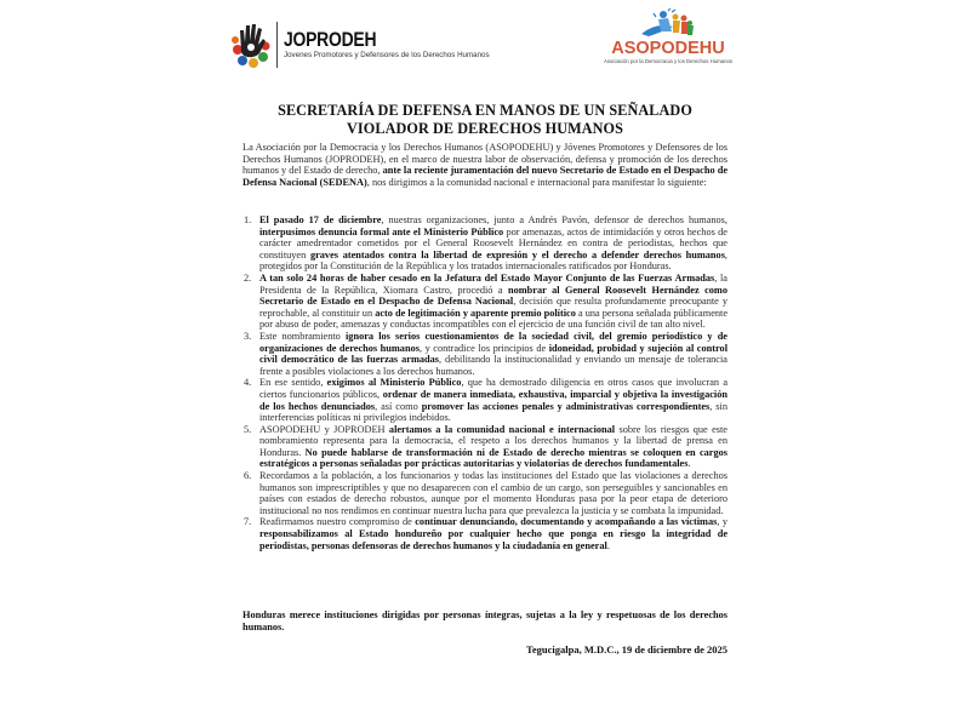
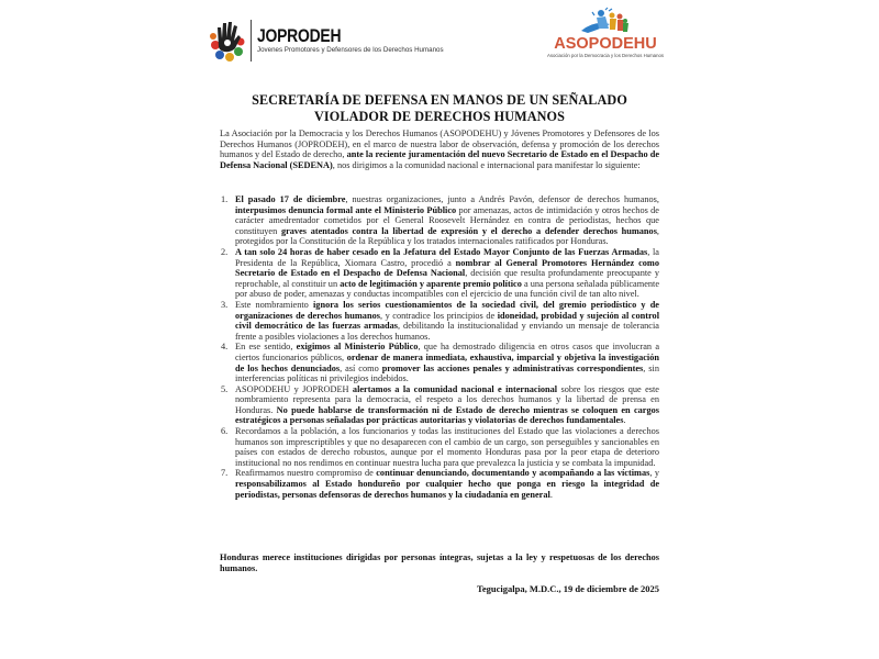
  JOPRODEH
  ASOPODEHU
  SECRETARÍA DE DEFENSA EN MANOS DE UN SEÑALADO VIOLADOR DE DERECHOS HUMANOS
  La Asociación por la Democracia y los Derechos Humanos (ASOPODEHU) y Jóvenes Promotores y Defensores de los Derechos Humanos (JOPRODEH), en el marco de nuestra labor de observación, defensa y promoción de los derechos humanos y del Estado de derecho, ante la reciente juramentación del nuevo Secretario de Estado en el Despacho de Defensa Nacional (SEDENA), nos dirigimos a la comunidad nacional e internacional para manifestar lo siguiente:
  1.
  El pasado 17 de diciembre, nuestras organizaciones, junto a Andrés Pavón, defensor de derechos humanos, interpusimos denuncia formal ante el Ministerio Público por amenazas, actos de intimidación y otros hechos de carácter amedrentador cometidos por el General Roosevelt Hernández en contra de periodistas, hechos que constituyen graves atentados contra la libertad de expresión y el derecho a defender derechos humanos, protegidos por la Constitución de la República y los tratados internacionales ratificados por Honduras.
  2.
- A tan solo 24 horas de haber cesado en la Jefatura del Estado Mayor Conjunto de las Fuerzas Armadas, la Presidenta de la República, Xiomara Castro, procedió a nombrar al General Roosevelt Hernández como Secretario de Estado en el Despacho de Defensa Nacional, decisión que resulta profundamente preocupante y reprochable, al constituir un acto de legitimación y aparente premio político a una persona señalada públicamente por abuso de poder, amenazas y conductas incompatibles con el ejercicio de una función civil de tan alto nivel.
+ A tan solo 24 horas de haber cesado en la Jefatura del Estado Mayor Conjunto de las Fuerzas Armadas, la Presidenta de la República, Xiomara Castro, procedió a nombrar al General Promotores Hernández como Secretario de Estado en el Despacho de Defensa Nacional, decisión que resulta profundamente preocupante y reprochable, al constituir un acto de legitimación y aparente premio político a una persona señalada públicamente por abuso de poder, amenazas y conductas incompatibles con el ejercicio de una función civil de tan alto nivel.
  3.
  Este nombramiento ignora los serios cuestionamientos de la sociedad civil, del gremio periodístico y de organizaciones de derechos humanos, y contradice los principios de idoneidad, probidad y sujeción al control civil democrático de las fuerzas armadas, debilitando la institucionalidad y enviando un mensaje de tolerancia frente a posibles violaciones a los derechos humanos.
  4.
  En ese sentido, exigimos al Ministerio Público, que ha demostrado diligencia en otros casos que involucran a ciertos funcionarios públicos, ordenar de manera inmediata, exhaustiva, imparcial y objetiva la investigación de los hechos denunciados, así como promover las acciones penales y administrativas correspondientes, sin interferencias políticas ni privilegios indebidos.
  5.
  ASOPODEHU y JOPRODEH alertamos a la comunidad nacional e internacional sobre los riesgos que este nombramiento representa para la democracia, el respeto a los derechos humanos y la libertad de prensa en Honduras. No puede hablarse de transformación ni de Estado de derecho mientras se coloquen en cargos estratégicos a personas señaladas por prácticas autoritarias y violatorias de derechos fundamentales.
  6.
  Recordamos a la población, a los funcionarios y todas las instituciones del Estado que las violaciones a derechos humanos son imprescriptibles y que no desaparecen con el cambio de un cargo, son perseguibles y sancionables en países con estados de derecho robustos, aunque por el momento Honduras pasa por la peor etapa de deterioro institucional no nos rendimos en continuar nuestra lucha para que prevalezca la justicia y se combata la impunidad.
  7.
  Reafirmamos nuestro compromiso de continuar denunciando, documentando y acompañando a las víctimas, y responsabilizamos al Estado hondureño por cualquier hecho que ponga en riesgo la integridad de periodistas, personas defensoras de derechos humanos y la ciudadanía en general.
  Honduras merece instituciones dirigidas por personas íntegras, sujetas a la ley y respetuosas de los derechos humanos.
  Tegucigalpa, M.D.C., 19 de diciembre de 2025
